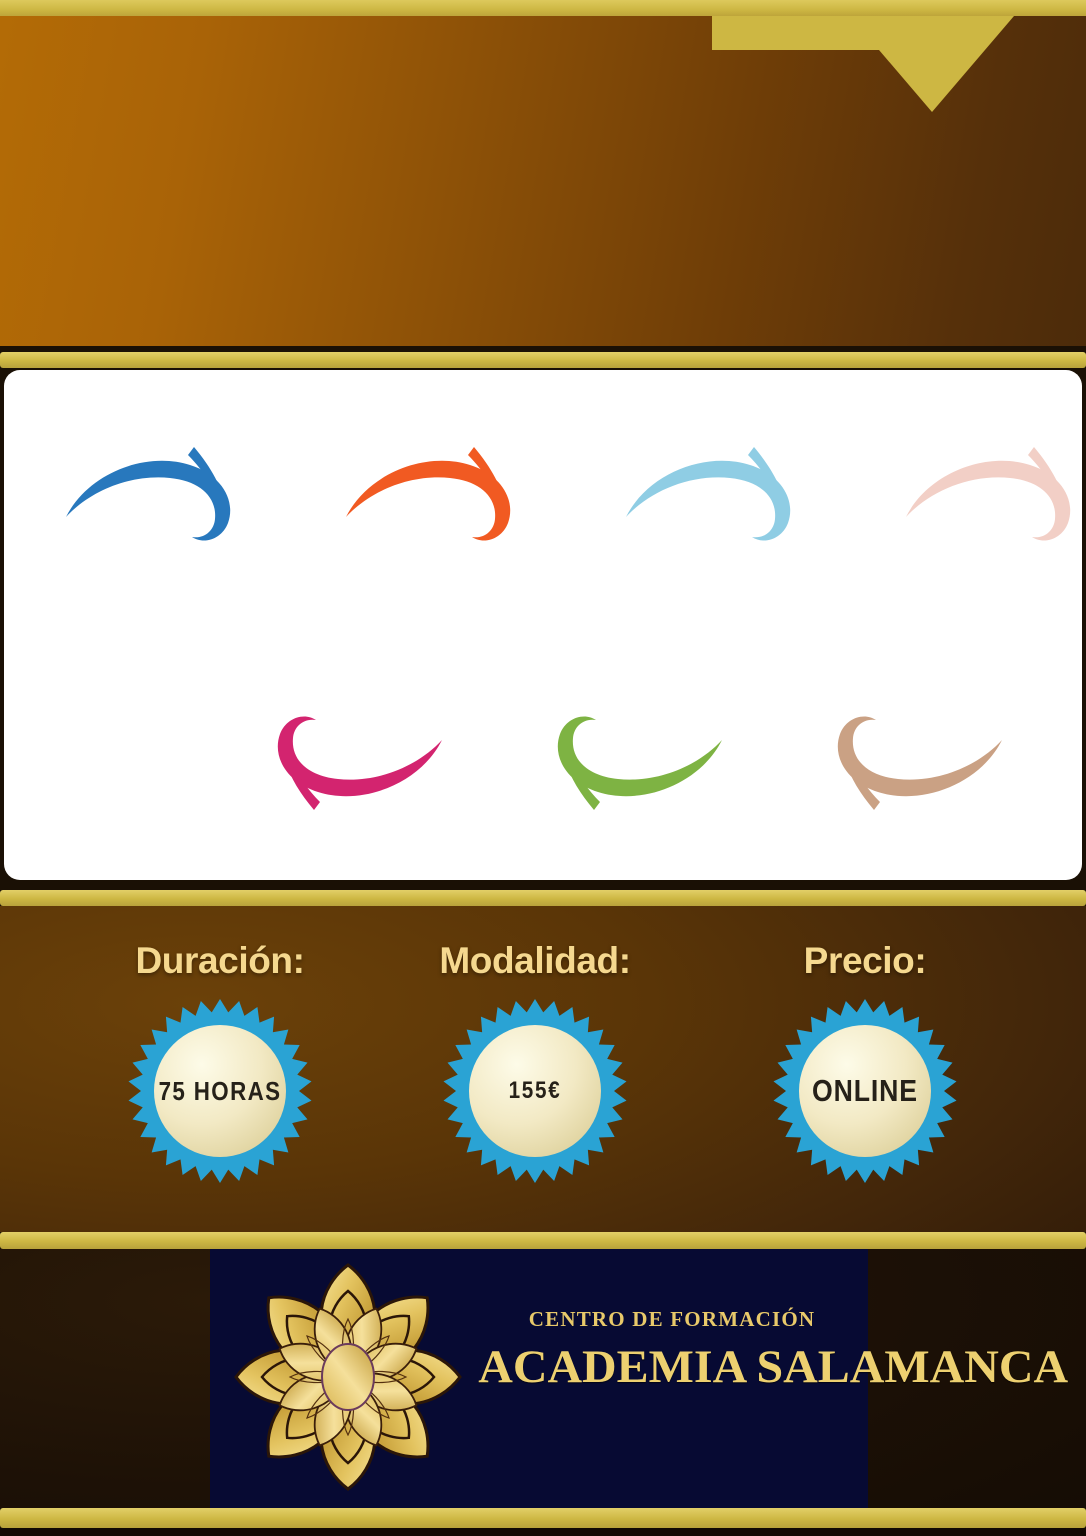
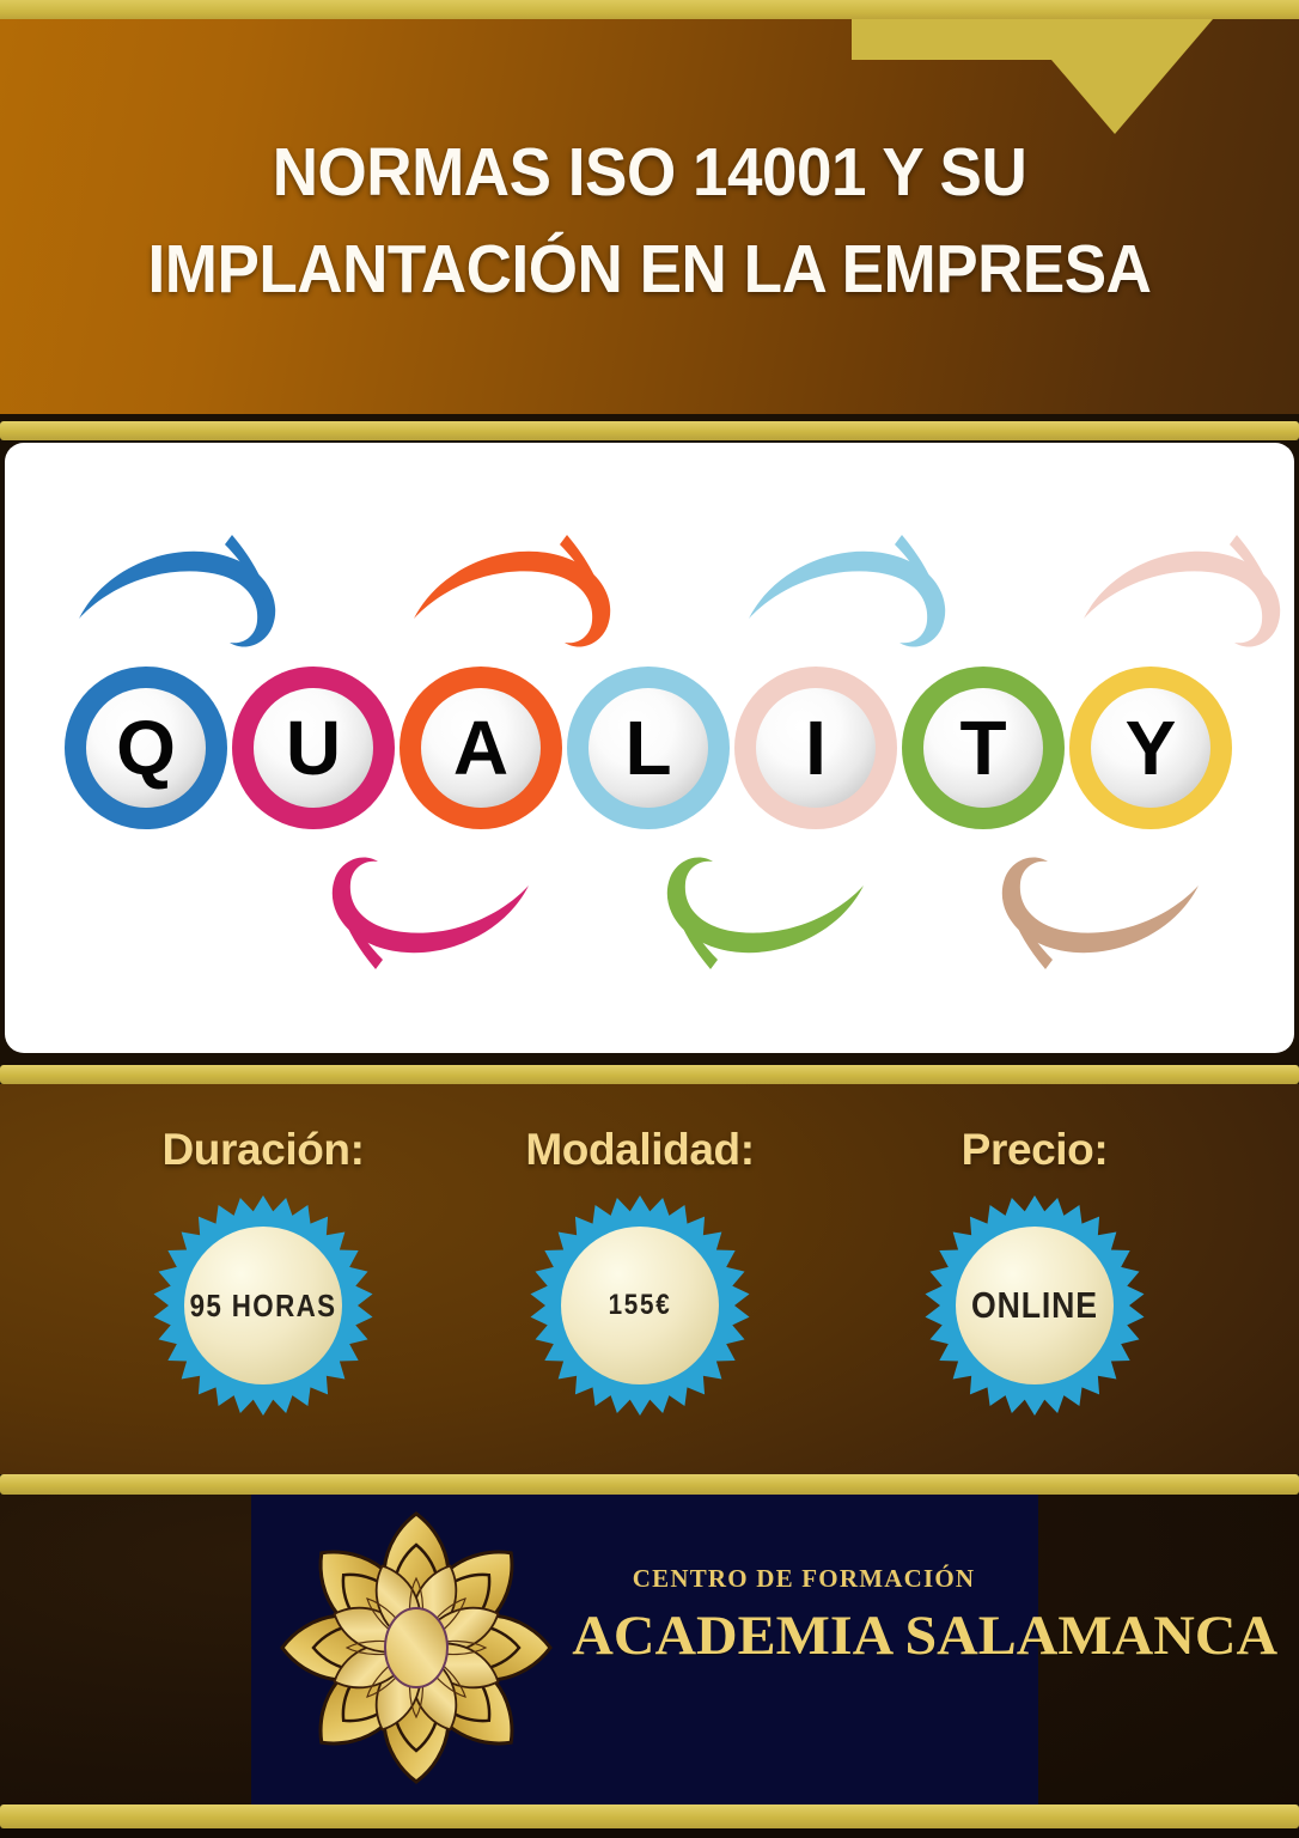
+ NORMAS ISO 14001 Y SU
+ IMPLANTACIÓN EN LA EMPRESA
+ Q
+ U
+ A
+ L
+ I
+ T
+ Y
  Duración:
- 75 HORAS
+ 95 HORAS
  Modalidad:
  155€
  Precio:
  ONLINE
  CENTRO DE FORMACIÓN
  ACADEMIA SALAMANCA
